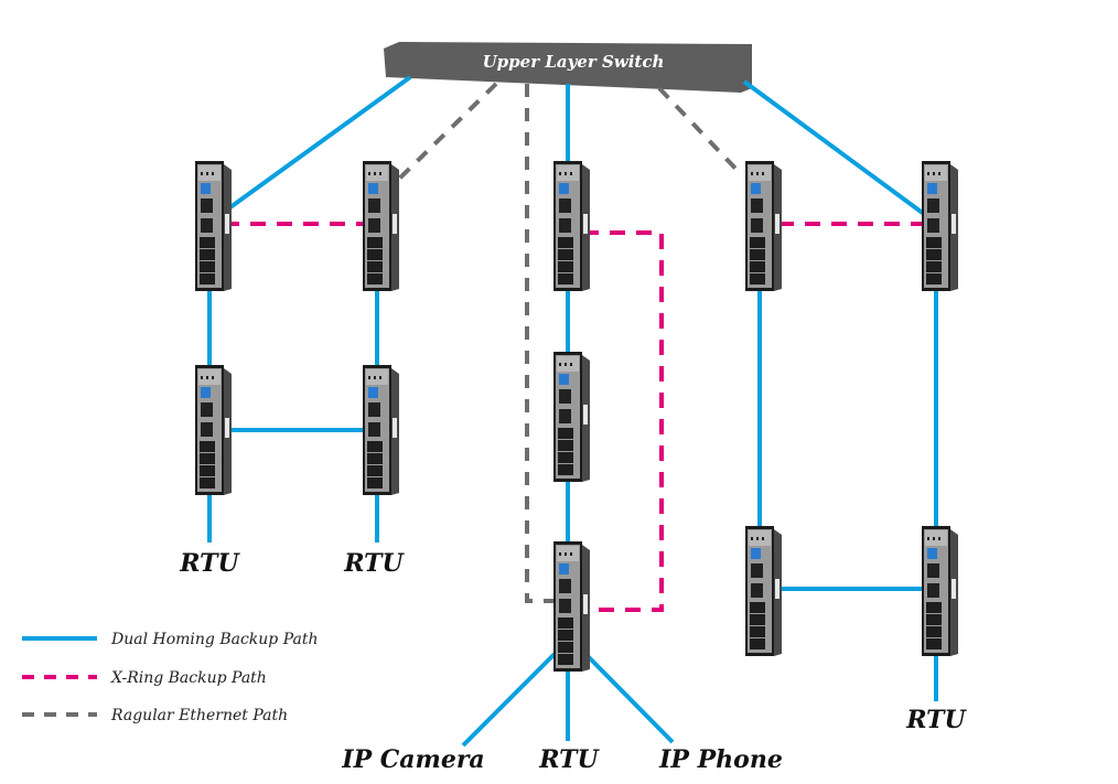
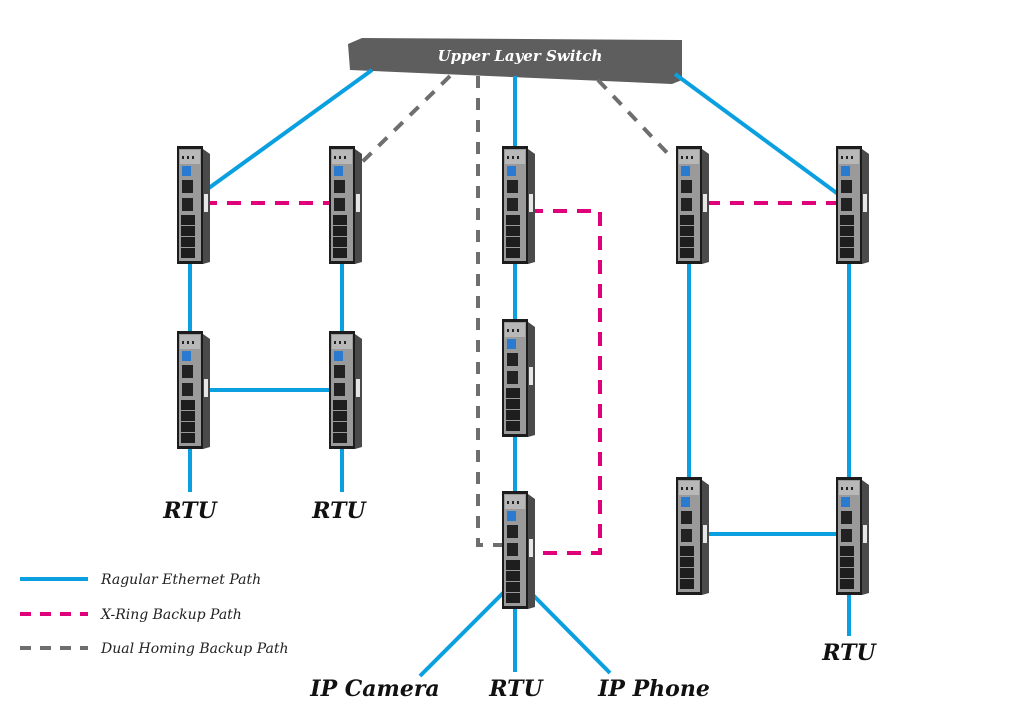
  Upper Layer Switch
  RTU
  RTU
  IP Camera
  RTU
  IP Phone
  RTU
- Dual Homing Backup Path
+ Ragular Ethernet Path
  X-Ring Backup Path
- Ragular Ethernet Path
+ Dual Homing Backup Path
